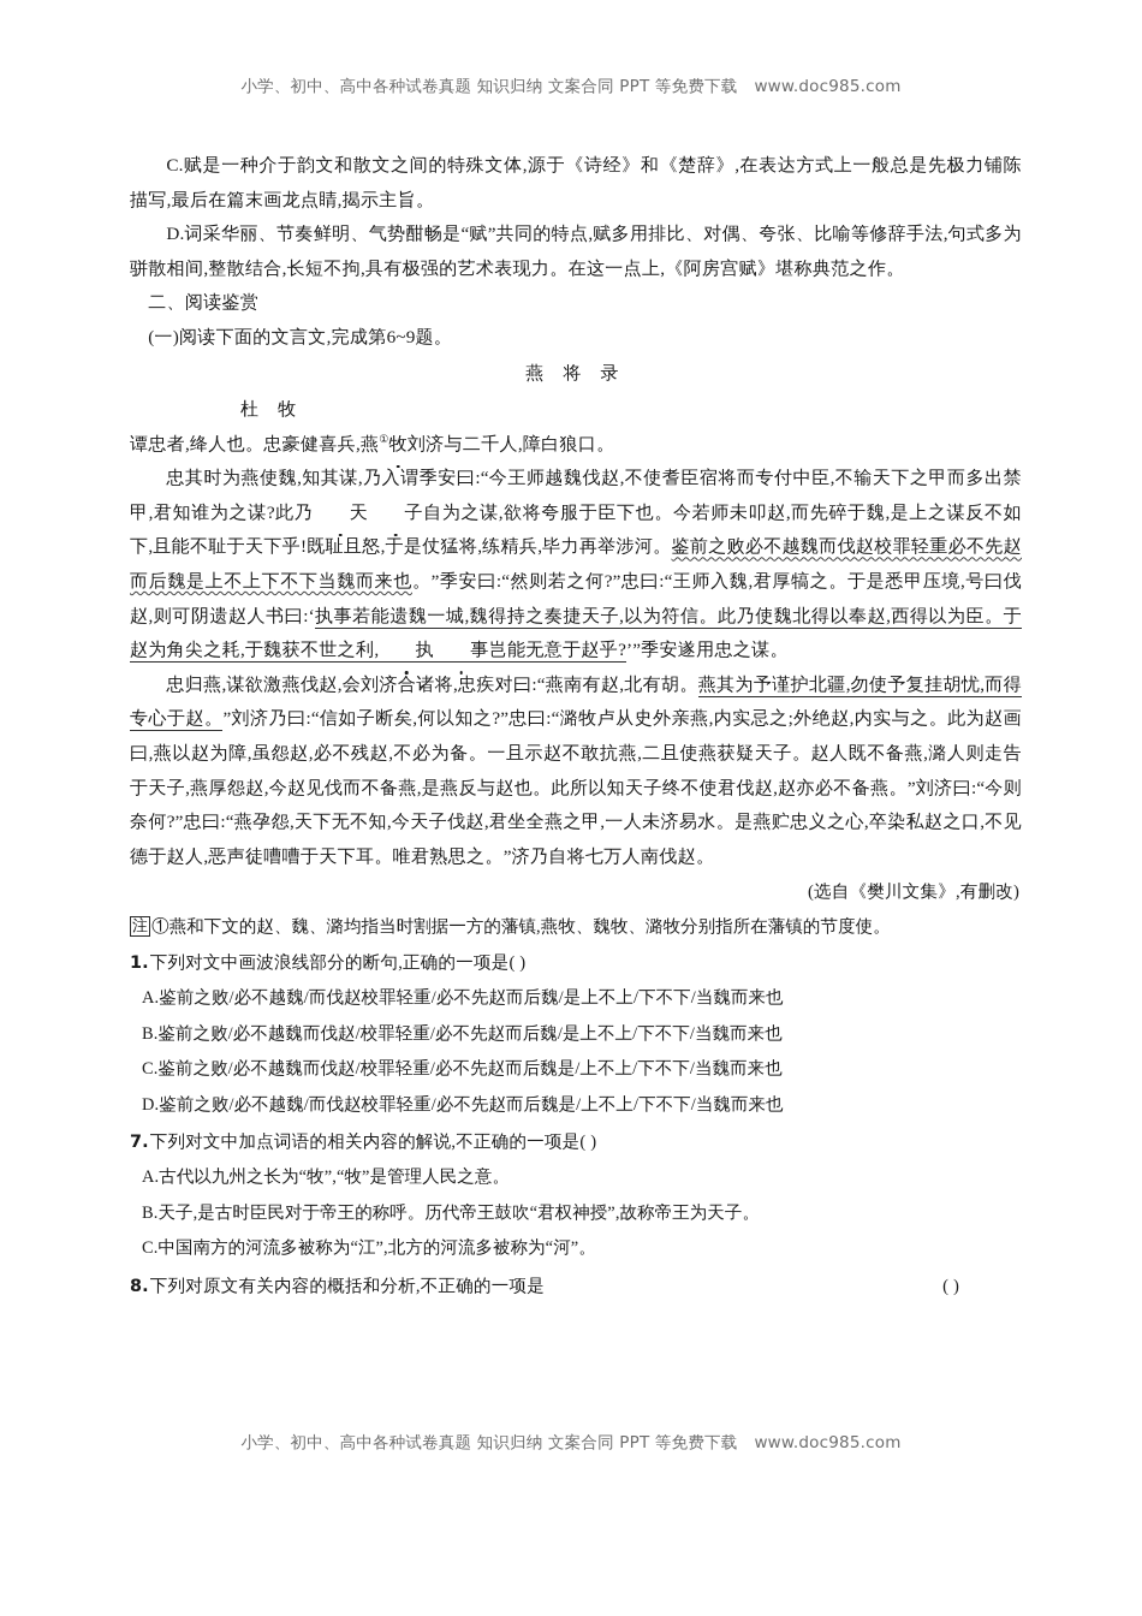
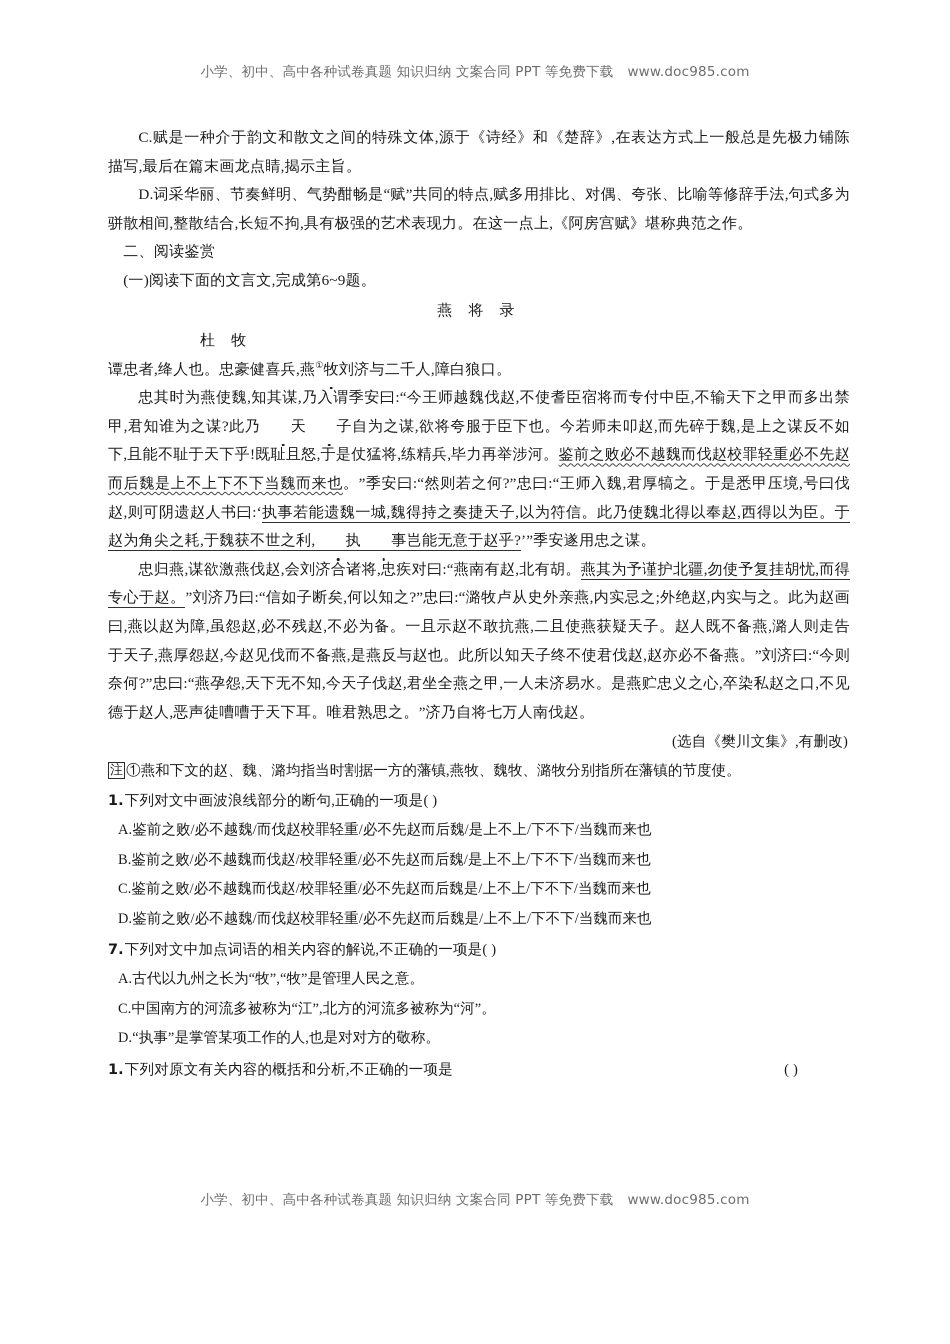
  小学、初中、高中各种试卷真题 知识归纳 文案合同 PPT 等免费下载 www.doc985.com
  C.赋是一种介于韵文和散文之间的特殊文体,源于《诗经》和《楚辞》,在表达方式上一般总是先极力铺陈描写,最后在篇末画龙点睛,揭示主旨。
  D.词采华丽、节奏鲜明、气势酣畅是“赋”共同的特点,赋多用排比、对偶、夸张、比喻等修辞手法,句式多为骈散相间,整散结合,长短不拘,具有极强的艺术表现力。在这一点上,《阿房宫赋》堪称典范之作。
  二、阅读鉴赏
  (一)阅读下面的文言文,完成第6~9题。
  燕 将 录
  杜 牧
  谭忠者,绛人也。忠豪健喜兵,燕①牧刘济与二千人,障白狼口。
  忠其时为燕使魏,知其谋,乃入谓季安曰:“今王师越魏伐赵,不使耆臣宿将而专付中臣,不输天下之甲而多出禁甲,君知谁为之谋?此乃 天 子自为之谋,欲将夸服于臣下也。今若师未叩赵,而先碎于魏,是上之谋反不如下,且能不耻于天下乎!既耻且怒,于是仗猛将,练精兵,毕力再举涉河。鉴前之败必不越魏而伐赵校罪轻重必不先赵而后魏是上不上下不下当魏而来也。”季安曰:“然则若之何?”忠曰:“王师入魏,君厚犒之。于是悉甲压境,号曰伐赵,则可阴遗赵人书曰:‘执事若能遗魏一城,魏得持之奏捷天子,以为符信。此乃使魏北得以奉赵,西得以为臣。于赵为角尖之耗,于魏获不世之利, 执 事岂能无意于赵乎?’”季安遂用忠之谋。
  忠归燕,谋欲激燕伐赵,会刘济合诸将,忠疾对曰:“燕南有赵,北有胡。燕其为予谨护北疆,勿使予复挂胡忧,而得专心于赵。”刘济乃曰:“信如子断矣,何以知之?”忠曰:“潞牧卢从史外亲燕,内实忌之;外绝赵,内实与之。此为赵画曰,燕以赵为障,虽怨赵,必不残赵,不必为备。一且示赵不敢抗燕,二且使燕获疑天子。赵人既不备燕,潞人则走告于天子,燕厚怨赵,今赵见伐而不备燕,是燕反与赵也。此所以知天子终不使君伐赵,赵亦必不备燕。”刘济曰:“今则奈何?”忠曰:“燕孕怨,天下无不知,今天子伐赵,君坐全燕之甲,一人未济易水。是燕贮忠义之心,卒染私赵之口,不见德于赵人,恶声徒嘈嘈于天下耳。唯君熟思之。”济乃自将七万人南伐赵。
  (选自《樊川文集》,有删改)
  注 ①燕和下文的赵、魏、潞均指当时割据一方的藩镇,燕牧、魏牧、潞牧分别指所在藩镇的节度使。
  1.下列对文中画波浪线部分的断句,正确的一项是( )
  A.鉴前之败/必不越魏/而伐赵校罪轻重/必不先赵而后魏/是上不上/下不下/当魏而来也
  B.鉴前之败/必不越魏而伐赵/校罪轻重/必不先赵而后魏/是上不上/下不下/当魏而来也
  C.鉴前之败/必不越魏而伐赵/校罪轻重/必不先赵而后魏是/上不上/下不下/当魏而来也
  D.鉴前之败/必不越魏/而伐赵校罪轻重/必不先赵而后魏是/上不上/下不下/当魏而来也
  7.下列对文中加点词语的相关内容的解说,不正确的一项是( )
  A.古代以九州之长为“牧”,“牧”是管理人民之意。
- B.天子,是古时臣民对于帝王的称呼。历代帝王鼓吹“君权神授”,故称帝王为天子。
  C.中国南方的河流多被称为“江”,北方的河流多被称为“河”。
+ D.“执事”是掌管某项工作的人,也是对对方的敬称。
- 8.下列对原文有关内容的概括和分析,不正确的一项是
+ 1.下列对原文有关内容的概括和分析,不正确的一项是
  ( )
  小学、初中、高中各种试卷真题 知识归纳 文案合同 PPT 等免费下载 www.doc985.com
